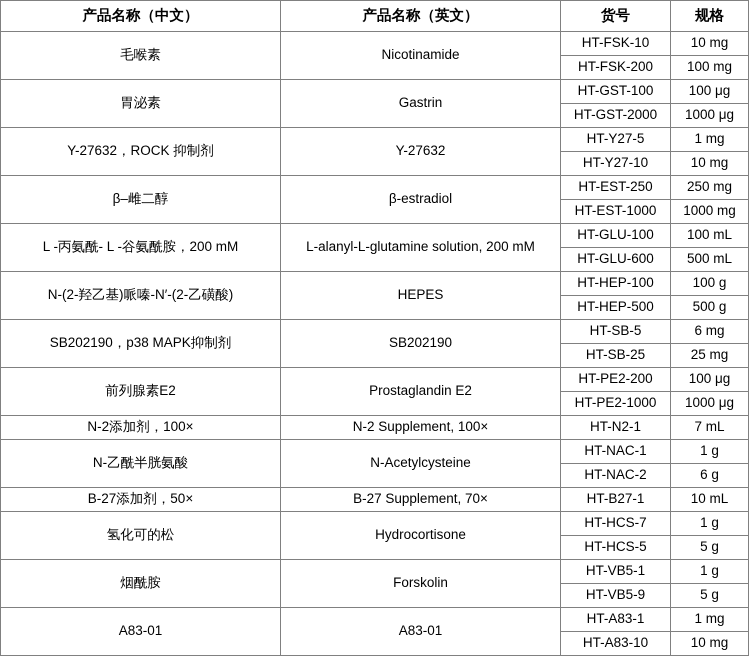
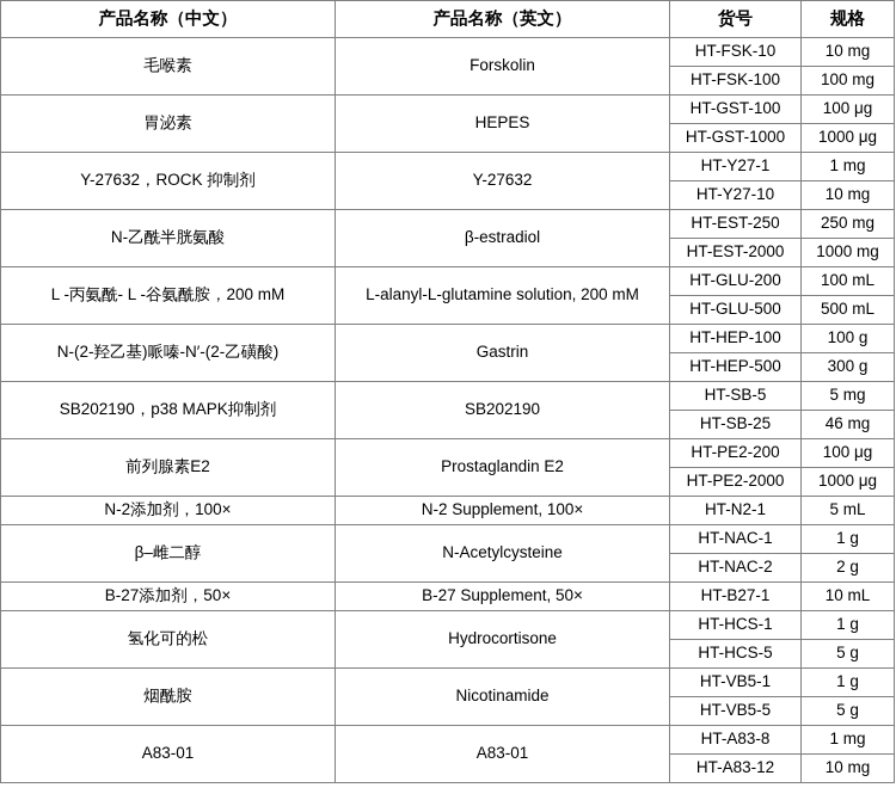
  产品名称（中文）	产品名称（英文）	货号	规格
- 毛喉素	Nicotinamide	HT-FSK-10	10 mg
+ 毛喉素	Forskolin	HT-FSK-10	10 mg
- HT-FSK-200	100 mg
+ HT-FSK-100	100 mg
- 胃泌素	Gastrin	HT-GST-100	100 μg
+ 胃泌素	HEPES	HT-GST-100	100 μg
- HT-GST-2000	1000 μg
+ HT-GST-1000	1000 μg
- Y-27632，ROCK 抑制剂	Y-27632	HT-Y27-5	1 mg
+ Y-27632，ROCK 抑制剂	Y-27632	HT-Y27-1	1 mg
  HT-Y27-10	10 mg
- β–雌二醇	β-estradiol	HT-EST-250	250 mg
+ N-乙酰半胱氨酸	β-estradiol	HT-EST-250	250 mg
- HT-EST-1000	1000 mg
+ HT-EST-2000	1000 mg
- L -丙氨酰- L -谷氨酰胺，200 mM	L-alanyl-L-glutamine solution, 200 mM	HT-GLU-100	100 mL
+ L -丙氨酰- L -谷氨酰胺，200 mM	L-alanyl-L-glutamine solution, 200 mM	HT-GLU-200	100 mL
- HT-GLU-600	500 mL
+ HT-GLU-500	500 mL
- N-(2-羟乙基)哌嗪-N′-(2-乙磺酸)	HEPES	HT-HEP-100	100 g
+ N-(2-羟乙基)哌嗪-N′-(2-乙磺酸)	Gastrin	HT-HEP-100	100 g
- HT-HEP-500	500 g
+ HT-HEP-500	300 g
- SB202190，p38 MAPK抑制剂	SB202190	HT-SB-5	6 mg
+ SB202190，p38 MAPK抑制剂	SB202190	HT-SB-5	5 mg
- HT-SB-25	25 mg
+ HT-SB-25	46 mg
  前列腺素E2	Prostaglandin E2	HT-PE2-200	100 μg
- HT-PE2-1000	1000 μg
+ HT-PE2-2000	1000 μg
- N-2添加剂，100×	N-2 Supplement, 100×	HT-N2-1	7 mL
+ N-2添加剂，100×	N-2 Supplement, 100×	HT-N2-1	5 mL
- N-乙酰半胱氨酸	N-Acetylcysteine	HT-NAC-1	1 g
+ β–雌二醇	N-Acetylcysteine	HT-NAC-1	1 g
- HT-NAC-2	6 g
+ HT-NAC-2	2 g
- B-27添加剂，50×	B-27 Supplement, 70×	HT-B27-1	10 mL
+ B-27添加剂，50×	B-27 Supplement, 50×	HT-B27-1	10 mL
- 氢化可的松	Hydrocortisone	HT-HCS-7	1 g
+ 氢化可的松	Hydrocortisone	HT-HCS-1	1 g
  HT-HCS-5	5 g
- 烟酰胺	Forskolin	HT-VB5-1	1 g
+ 烟酰胺	Nicotinamide	HT-VB5-1	1 g
- HT-VB5-9	5 g
+ HT-VB5-5	5 g
- A83-01	A83-01	HT-A83-1	1 mg
+ A83-01	A83-01	HT-A83-8	1 mg
- HT-A83-10	10 mg
+ HT-A83-12	10 mg
